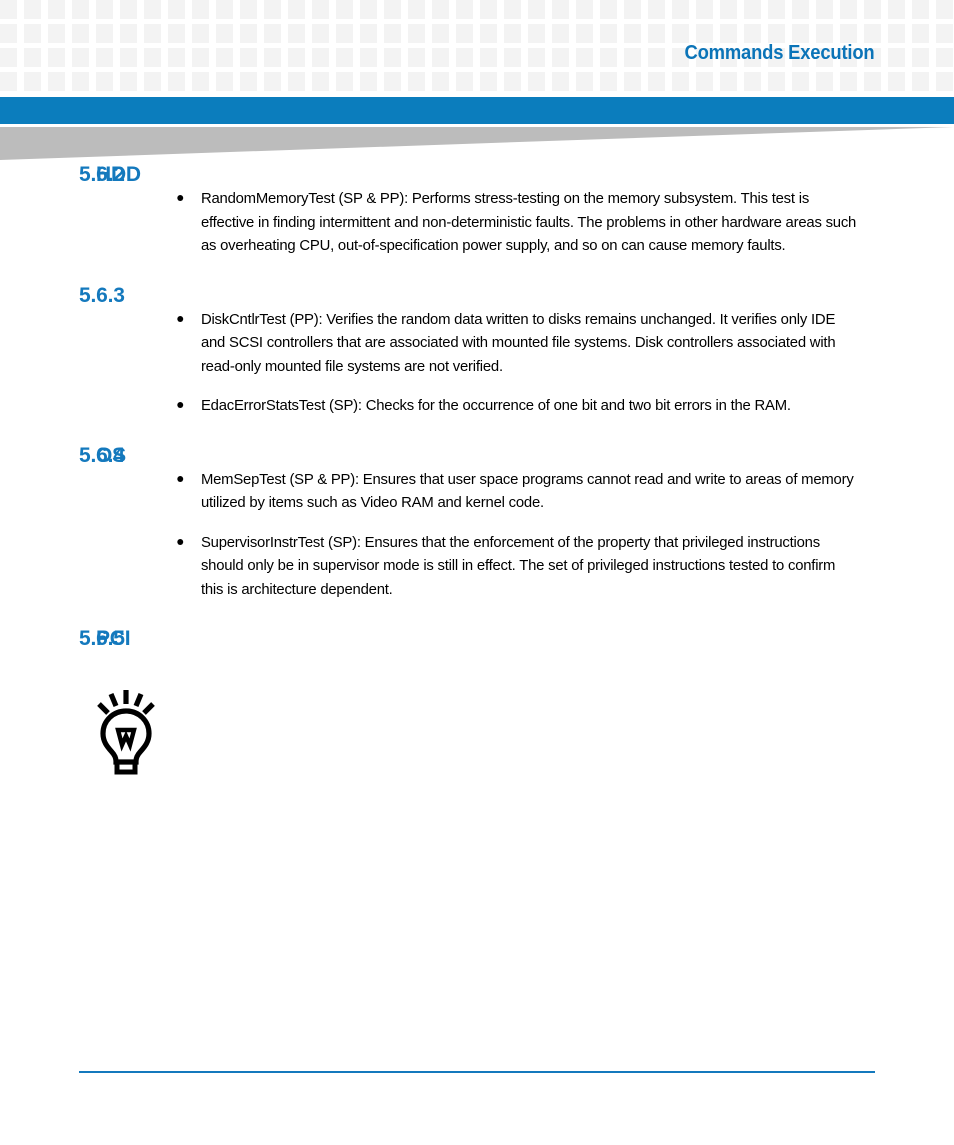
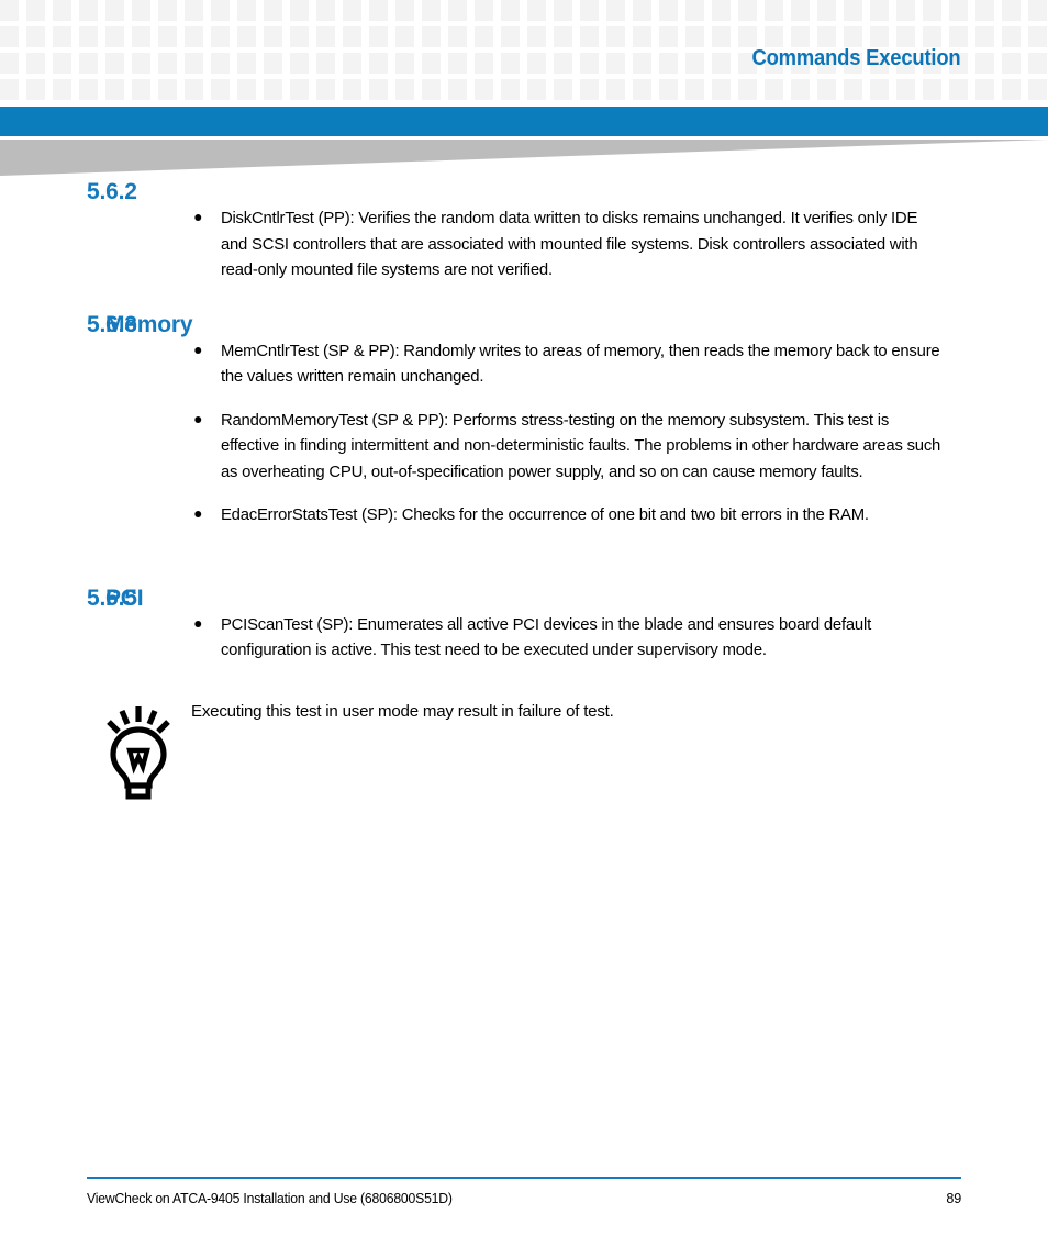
  Commands Execution
  5.6.2
- HDD
- RandomMemoryTest (SP & PP): Performs stress-testing on the memory subsystem. This test is effective in finding intermittent and non-deterministic faults. The problems in other hardware areas such as overheating CPU, out-of-specification power supply, and so on can cause memory faults.
+ DiskCntlrTest (PP): Verifies the random data written to disks remains unchanged. It verifies only IDE and SCSI controllers that are associated with mounted file systems. Disk controllers associated with read-only mounted file systems are not verified.
  5.6.3
+ Memory
+ MemCntlrTest (SP & PP): Randomly writes to areas of memory, then reads the memory back to ensure the values written remain unchanged.
- DiskCntlrTest (PP): Verifies the random data written to disks remains unchanged. It verifies only IDE and SCSI controllers that are associated with mounted file systems. Disk controllers associated with read-only mounted file systems are not verified.
+ RandomMemoryTest (SP & PP): Performs stress-testing on the memory subsystem. This test is effective in finding intermittent and non-deterministic faults. The problems in other hardware areas such as overheating CPU, out-of-specification power supply, and so on can cause memory faults.
  EdacErrorStatsTest (SP): Checks for the occurrence of one bit and two bit errors in the RAM.
- 5.6.4
- OS
- MemSepTest (SP & PP): Ensures that user space programs cannot read and write to areas of memory utilized by items such as Video RAM and kernel code.
- SupervisorInstrTest (SP): Ensures that the enforcement of the property that privileged instructions should only be in supervisor mode is still in effect. The set of privileged instructions tested to confirm this is architecture dependent.
  5.6.5
  PCI
+ PCIScanTest (SP): Enumerates all active PCI devices in the blade and ensures board default configuration is active. This test need to be executed under supervisory mode.
+ Executing this test in user mode may result in failure of test.
+ ViewCheck on ATCA-9405 Installation and Use (6806800S51D)
+ 89
